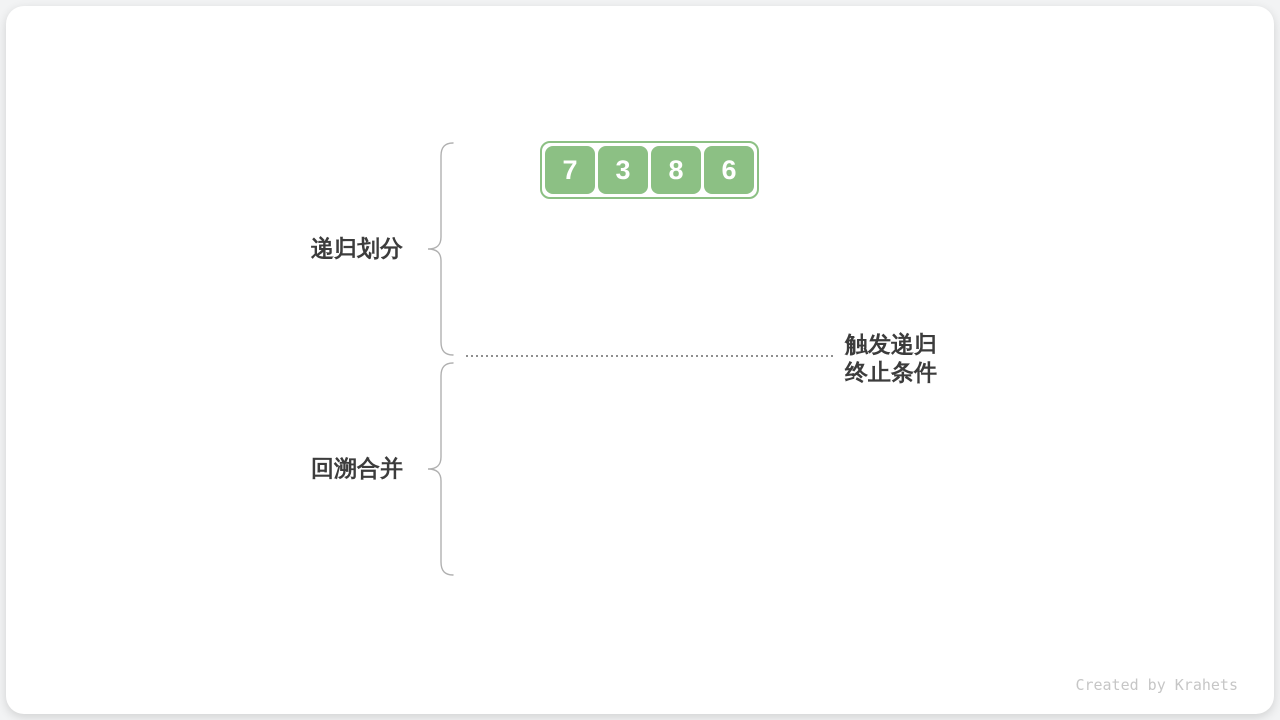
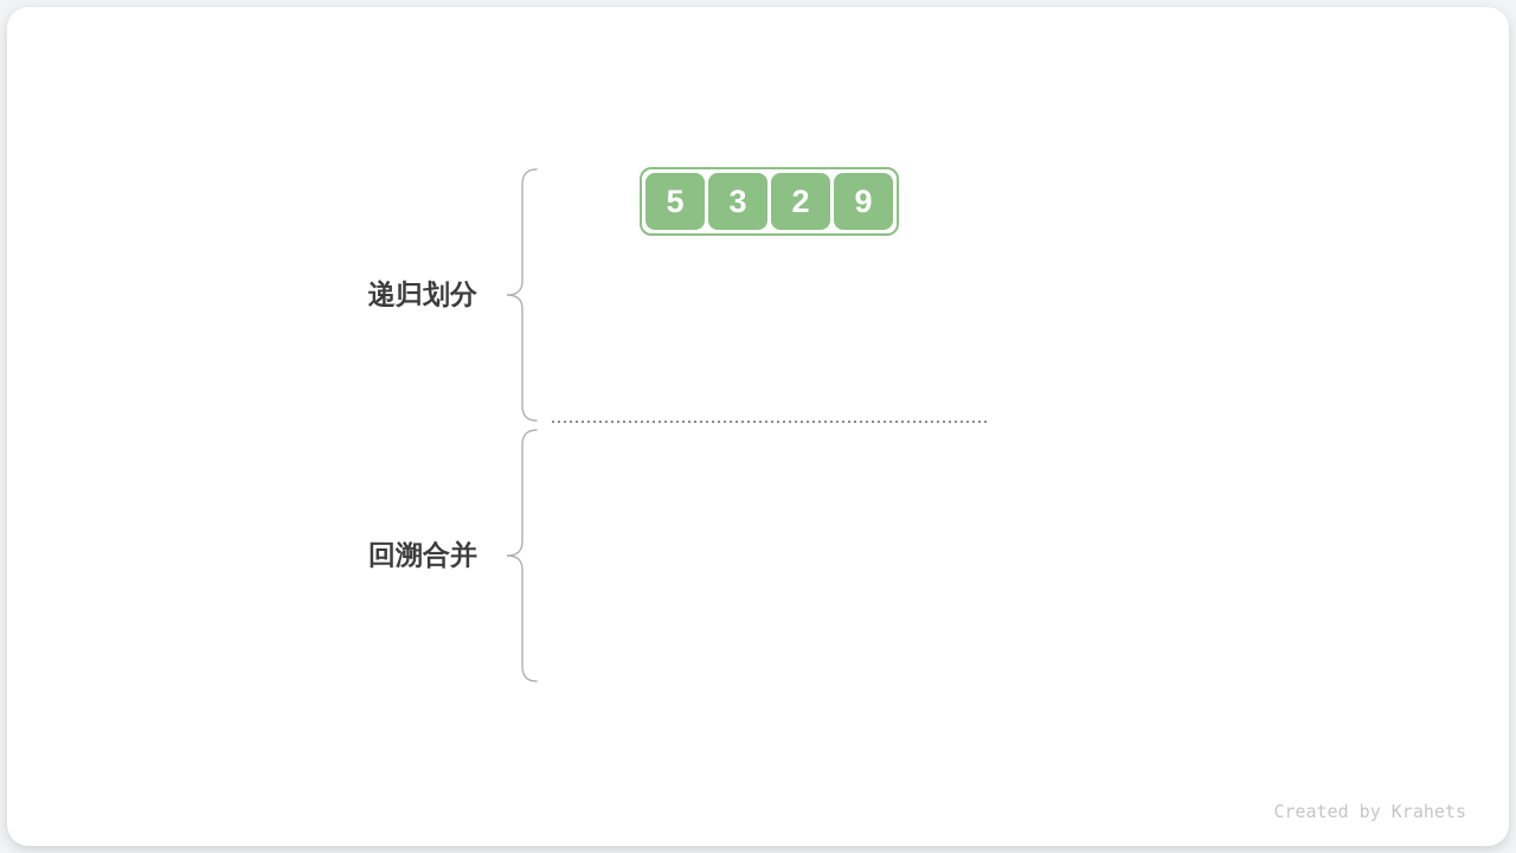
- 7
+ 5
  3
- 8
+ 2
- 6
+ 9
  递归划分
  回溯合并
- 触发递归
- 终止条件
  Created by Krahets
